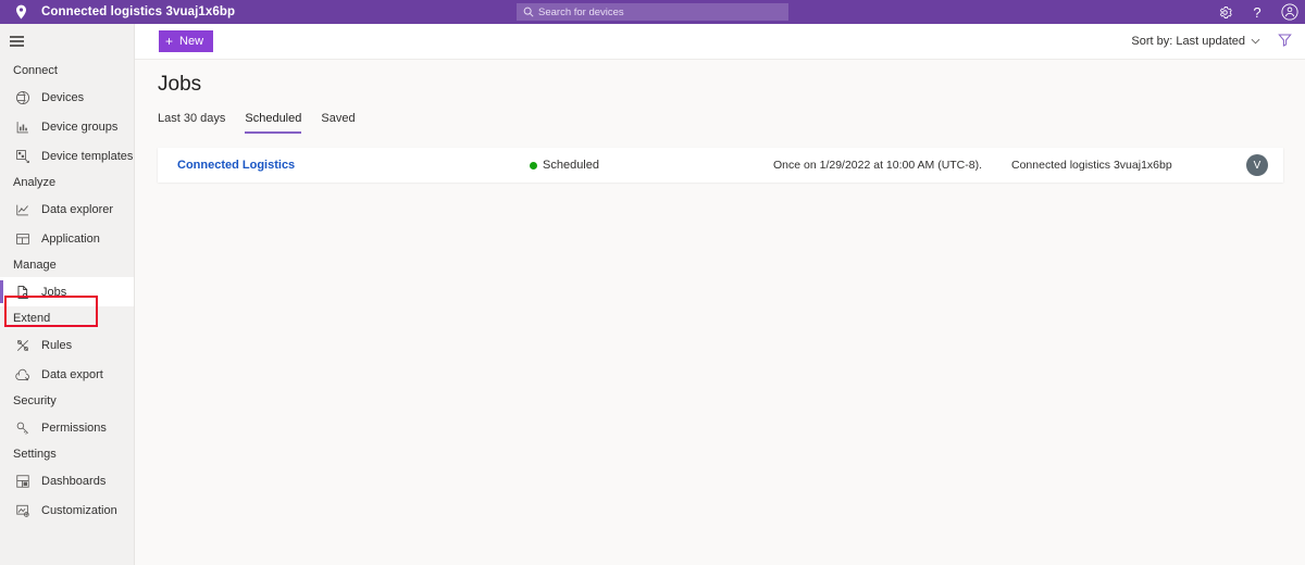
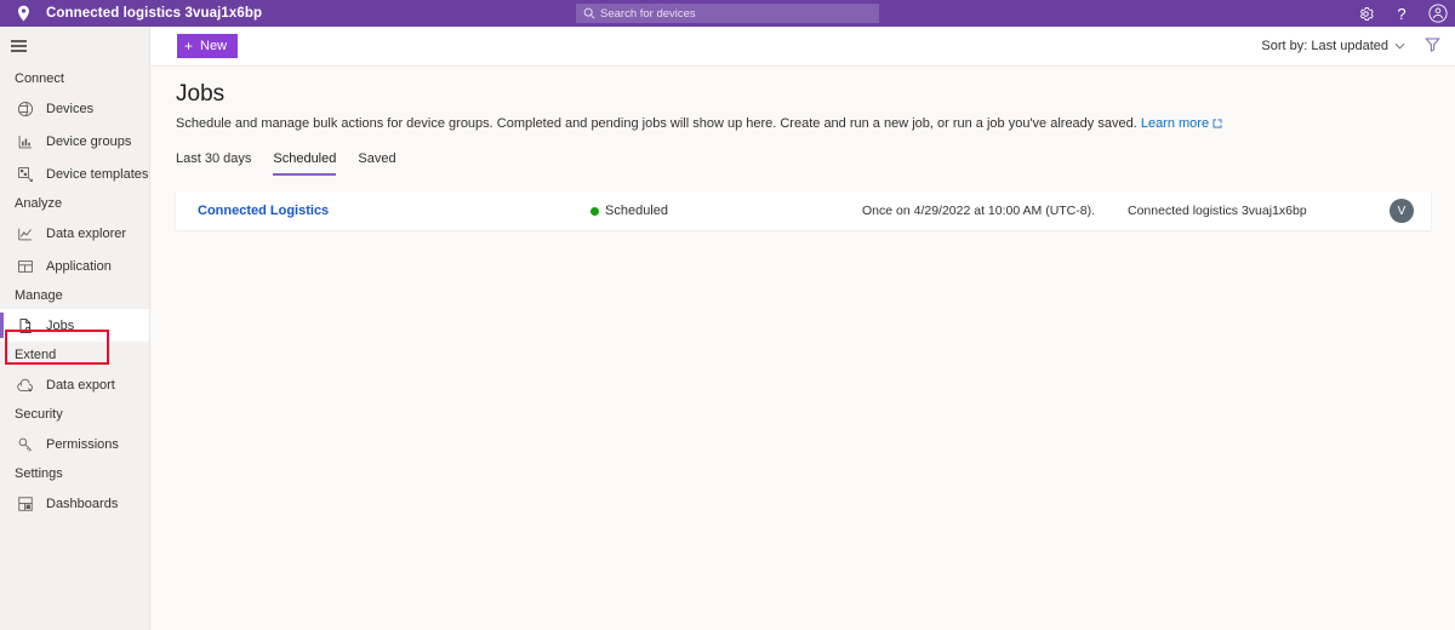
  Connected logistics 3vuaj1x6bp
  Search for devices
  ?
  Connect
  Devices
  Device groups
  Device templates
  Analyze
  Data explorer
  Application
  Manage
  Jobs
  Extend
- Rules
  Data export
  Security
  Permissions
  Settings
  Dashboards
- Customization
  +
  New
  Sort by: Last updated
  Jobs
+ Schedule and manage bulk actions for device groups. Completed and pending jobs will show up here. Create and run a new job, or run a job you've already saved. Learn more
  Last 30 days
  Scheduled
  Saved
  Connected Logistics
  Scheduled
- Once on 1/29/2022 at 10:00 AM (UTC-8).
+ Once on 4/29/2022 at 10:00 AM (UTC-8).
  Connected logistics 3vuaj1x6bp
  V
